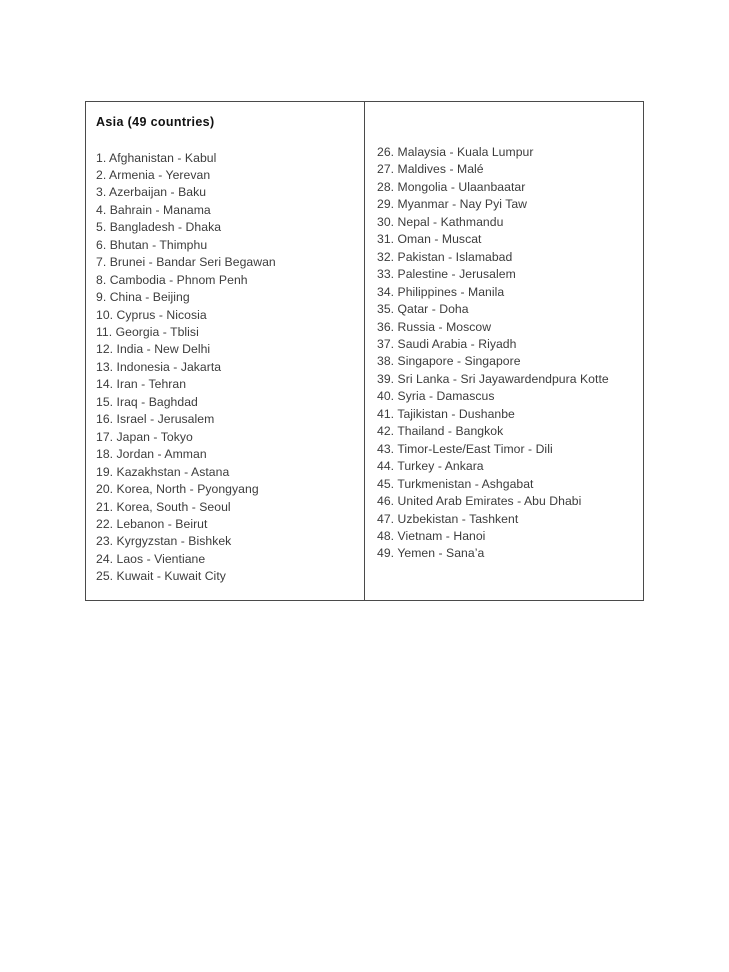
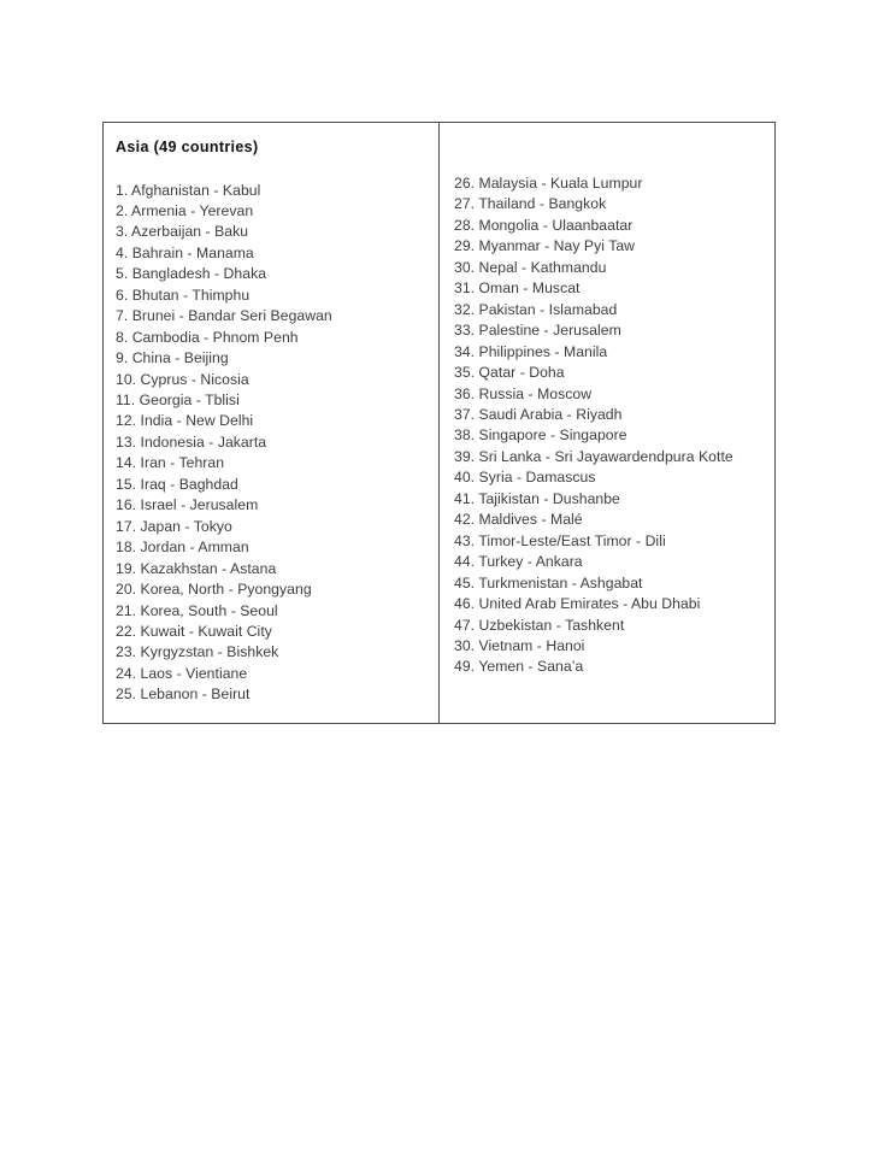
  Asia (49 countries)
  1. Afghanistan - Kabul
  2. Armenia - Yerevan
  3. Azerbaijan - Baku
  4. Bahrain - Manama
  5. Bangladesh - Dhaka
  6. Bhutan - Thimphu
  7. Brunei - Bandar Seri Begawan
  8. Cambodia - Phnom Penh
  9. China - Beijing
  10. Cyprus - Nicosia
  11. Georgia - Tblisi
  12. India - New Delhi
  13. Indonesia - Jakarta
  14. Iran - Tehran
  15. Iraq - Baghdad
  16. Israel - Jerusalem
  17. Japan - Tokyo
  18. Jordan - Amman
  19. Kazakhstan - Astana
  20. Korea, North - Pyongyang
  21. Korea, South - Seoul
- 22. Lebanon - Beirut
+ 22. Kuwait - Kuwait City
  23. Kyrgyzstan - Bishkek
  24. Laos - Vientiane
- 25. Kuwait - Kuwait City
+ 25. Lebanon - Beirut
  26. Malaysia - Kuala Lumpur
- 27. Maldives - Malé
+ 27. Thailand - Bangkok
  28. Mongolia - Ulaanbaatar
  29. Myanmar - Nay Pyi Taw
  30. Nepal - Kathmandu
  31. Oman - Muscat
  32. Pakistan - Islamabad
  33. Palestine - Jerusalem
  34. Philippines - Manila
  35. Qatar - Doha
  36. Russia - Moscow
  37. Saudi Arabia - Riyadh
  38. Singapore - Singapore
  39. Sri Lanka - Sri Jayawardendpura Kotte
  40. Syria - Damascus
  41. Tajikistan - Dushanbe
- 42. Thailand - Bangkok
+ 42. Maldives - Malé
  43. Timor-Leste/East Timor - Dili
  44. Turkey - Ankara
  45. Turkmenistan - Ashgabat
  46. United Arab Emirates - Abu Dhabi
  47. Uzbekistan - Tashkent
- 48. Vietnam - Hanoi
+ 30. Vietnam - Hanoi
  49. Yemen - Sana’a
